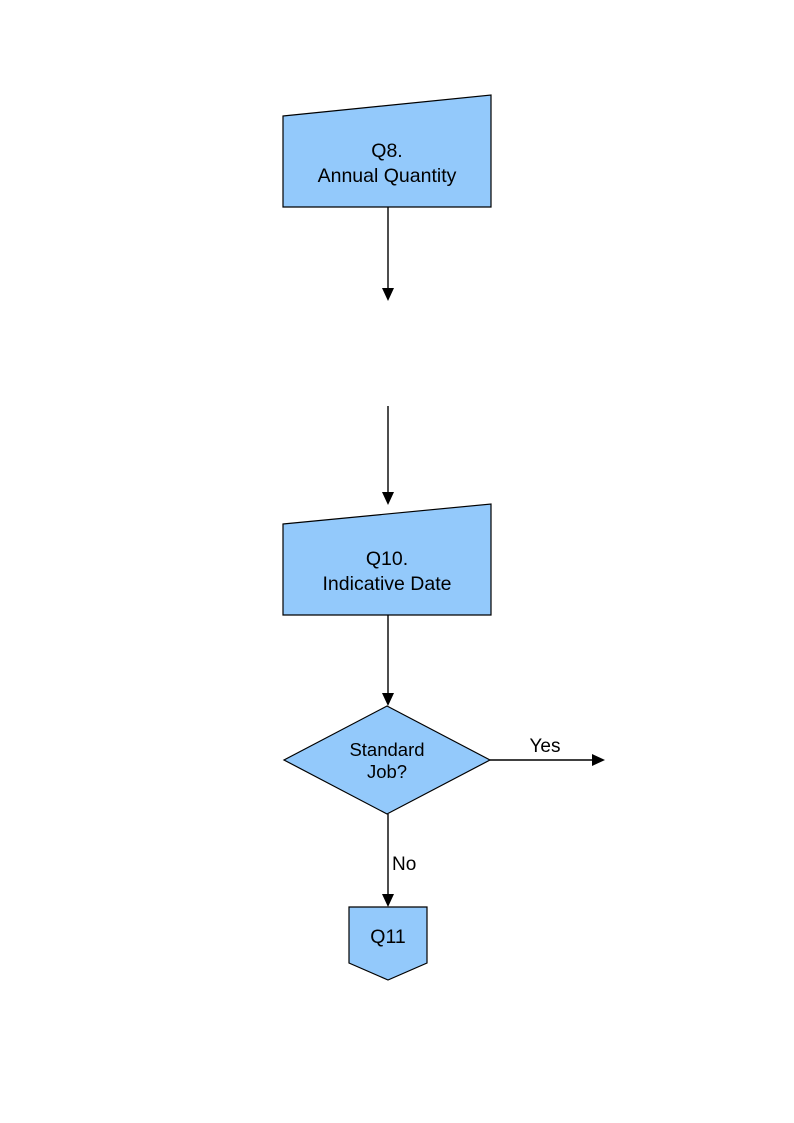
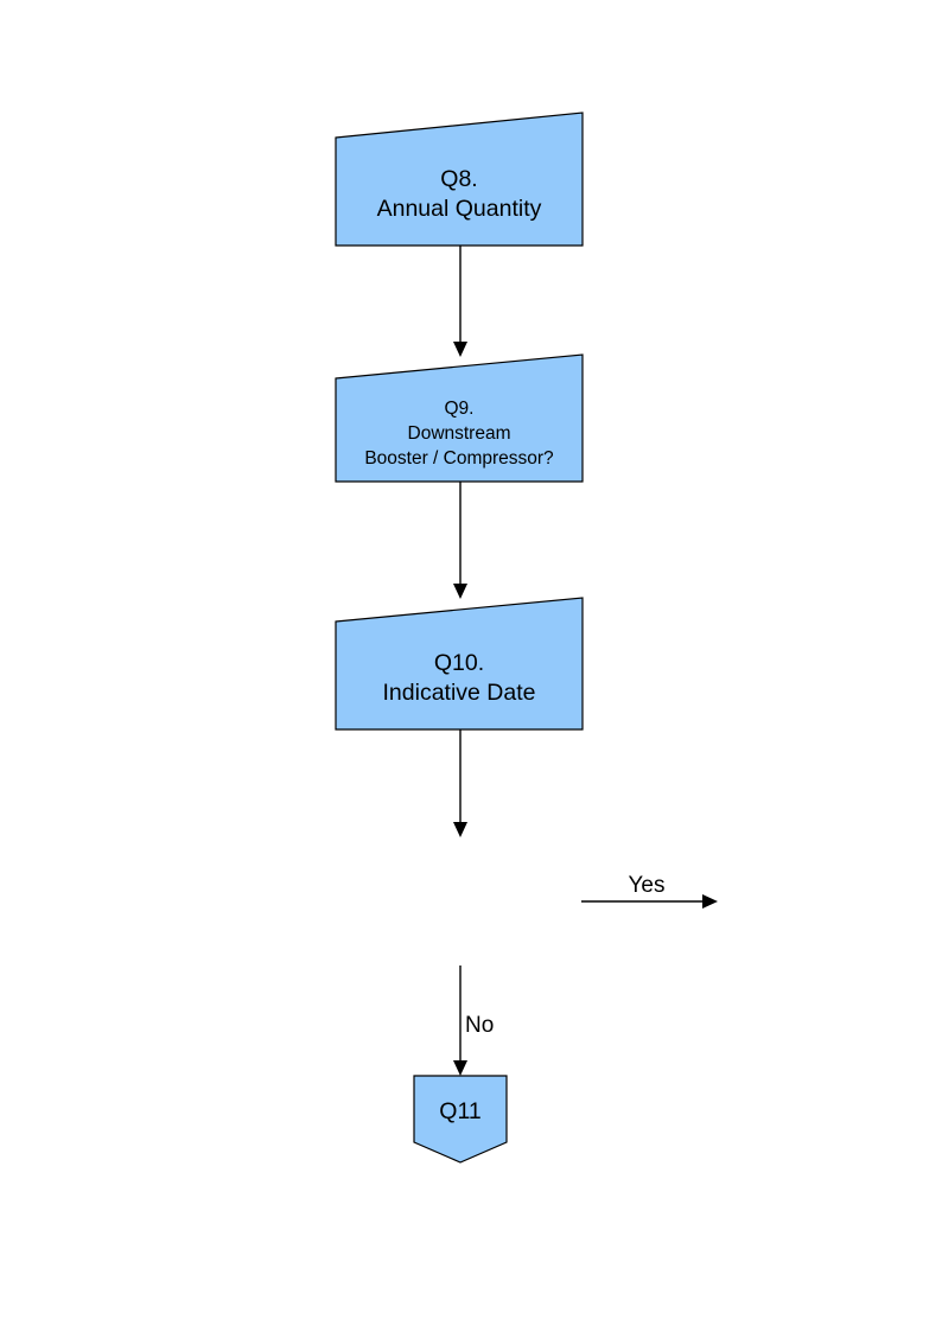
  Q8.
  Annual Quantity
+ Q9.
+ Downstream
+ Booster / Compressor?
  Q10.
  Indicative Date
- Standard
- Job?
  Yes
  No
  Q11
